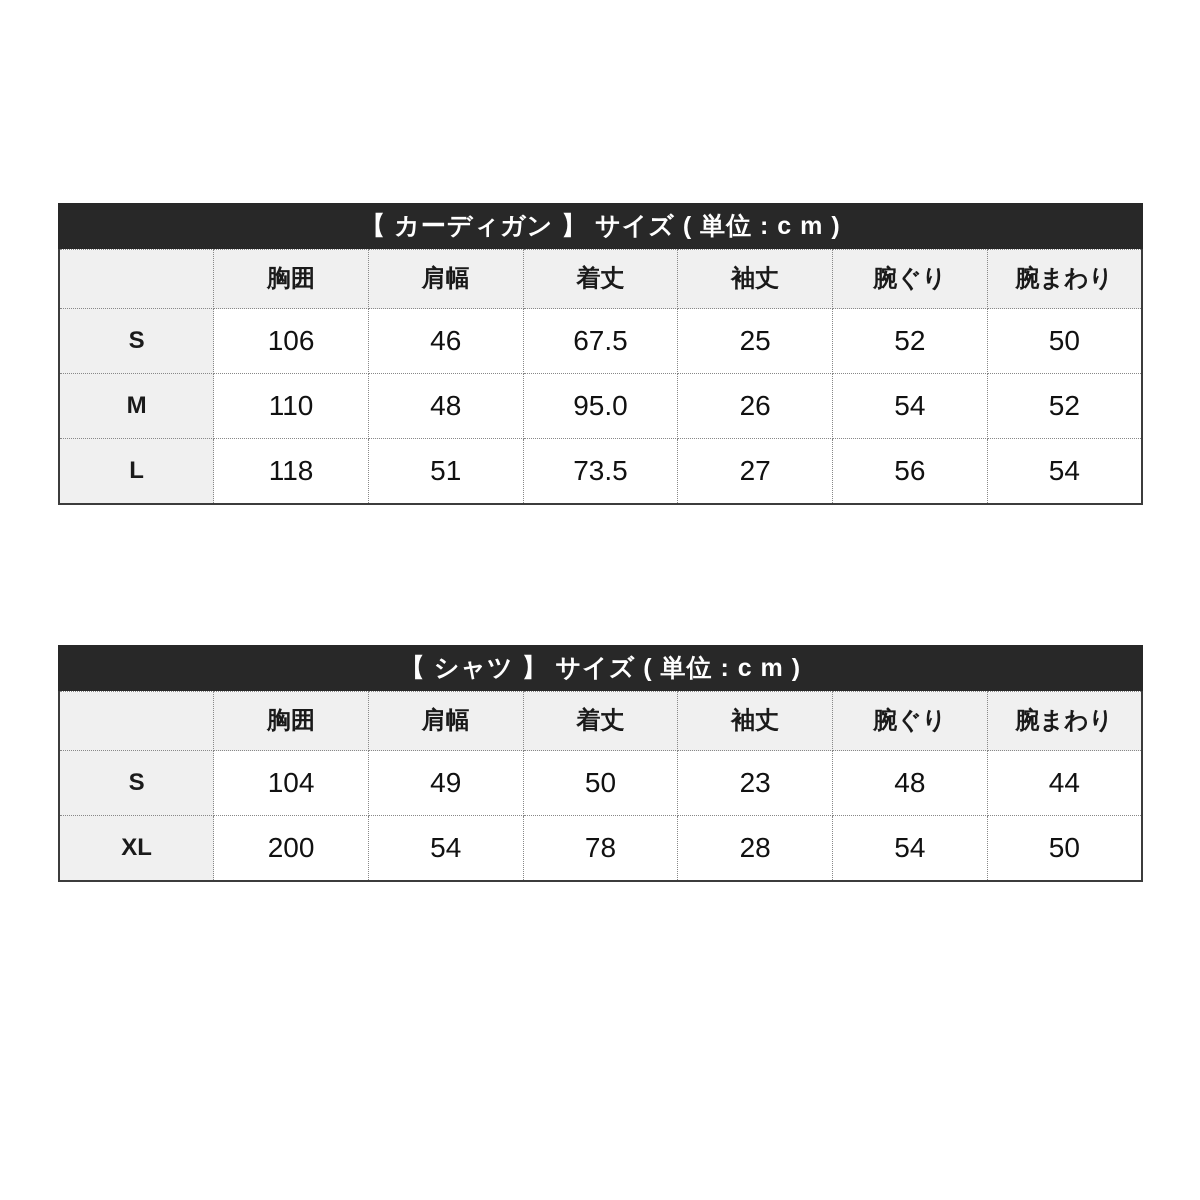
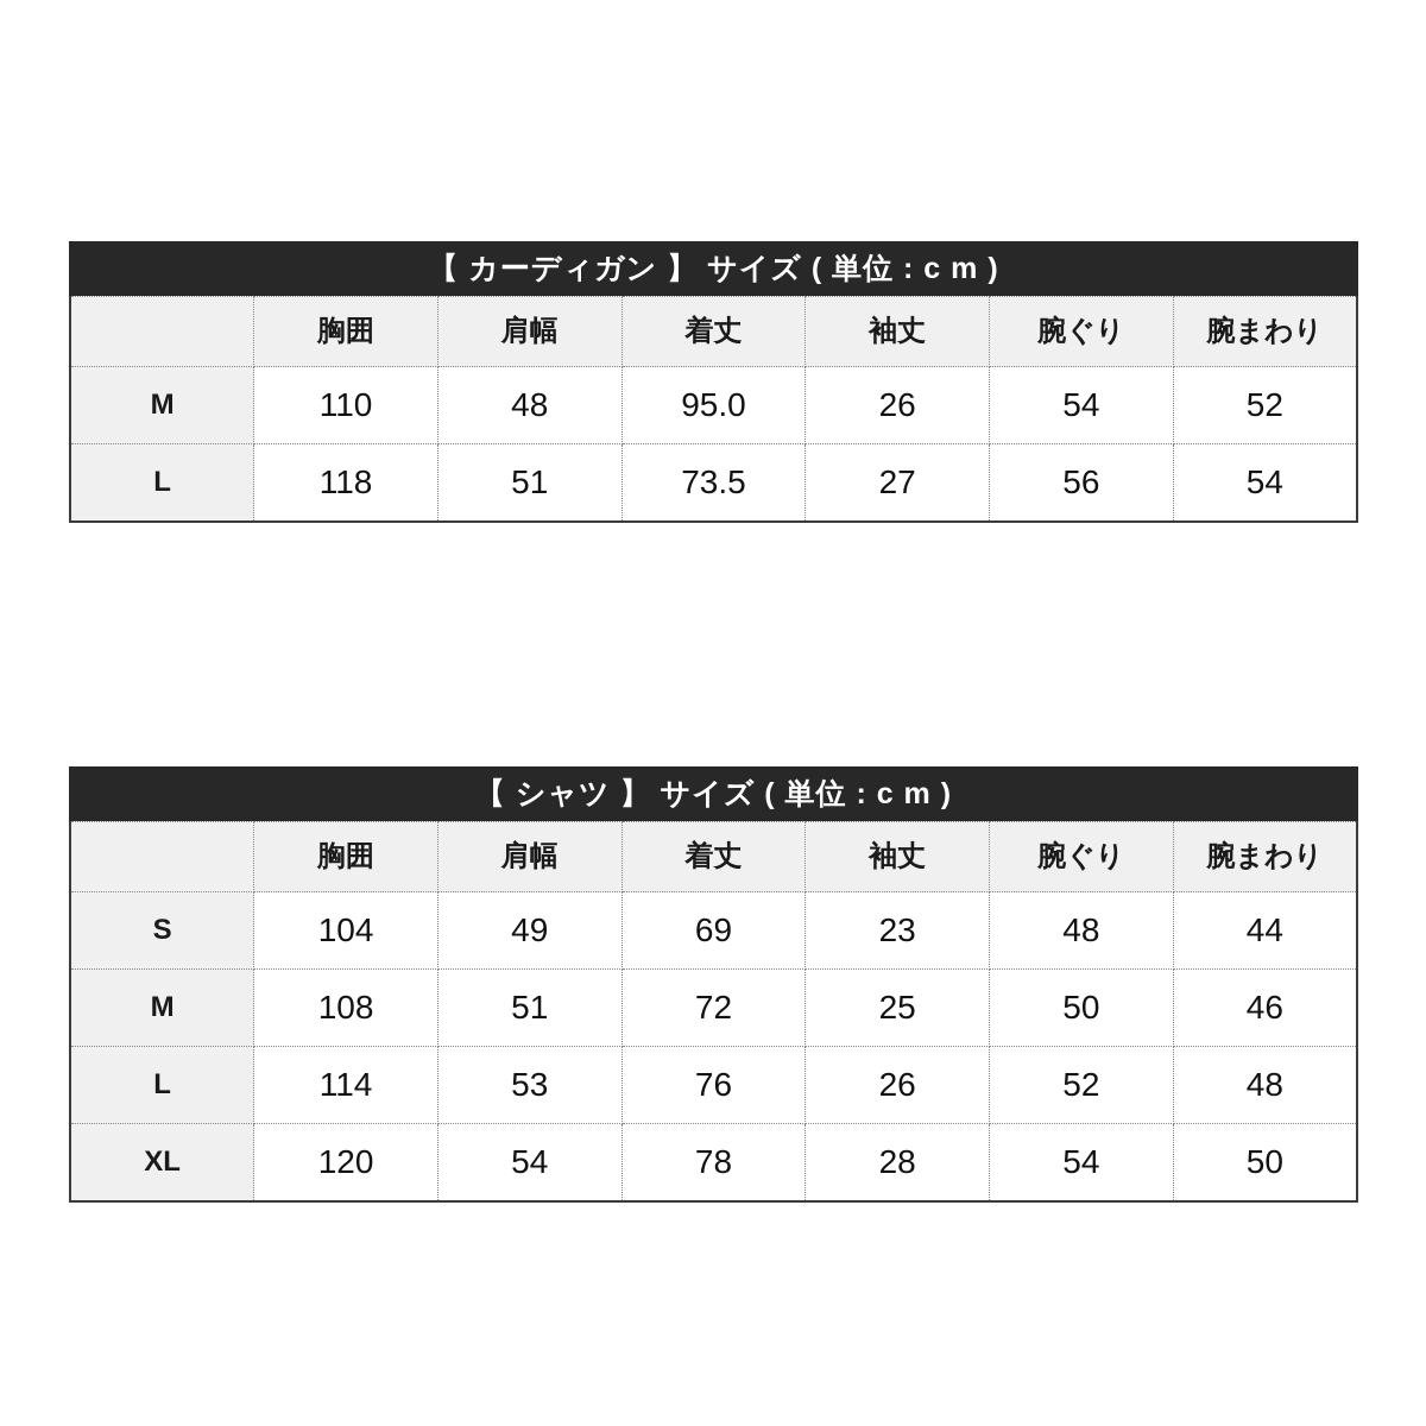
  【 カーディガン 】 サイズ ( 単位 : c m )
  	胸囲	肩幅	着丈	袖丈	腕ぐり	腕まわり
- S	106	46	67.5	25	52	50
  M	110	48	95.0	26	54	52
  L	118	51	73.5	27	56	54
  【 シャツ 】 サイズ ( 単位 : c m )
  	胸囲	肩幅	着丈	袖丈	腕ぐり	腕まわり
- S	104	49	50	23	48	44
+ S	104	49	69	23	48	44
+ M	108	51	72	25	50	46
+ L	114	53	76	26	52	48
- XL	200	54	78	28	54	50
+ XL	120	54	78	28	54	50
